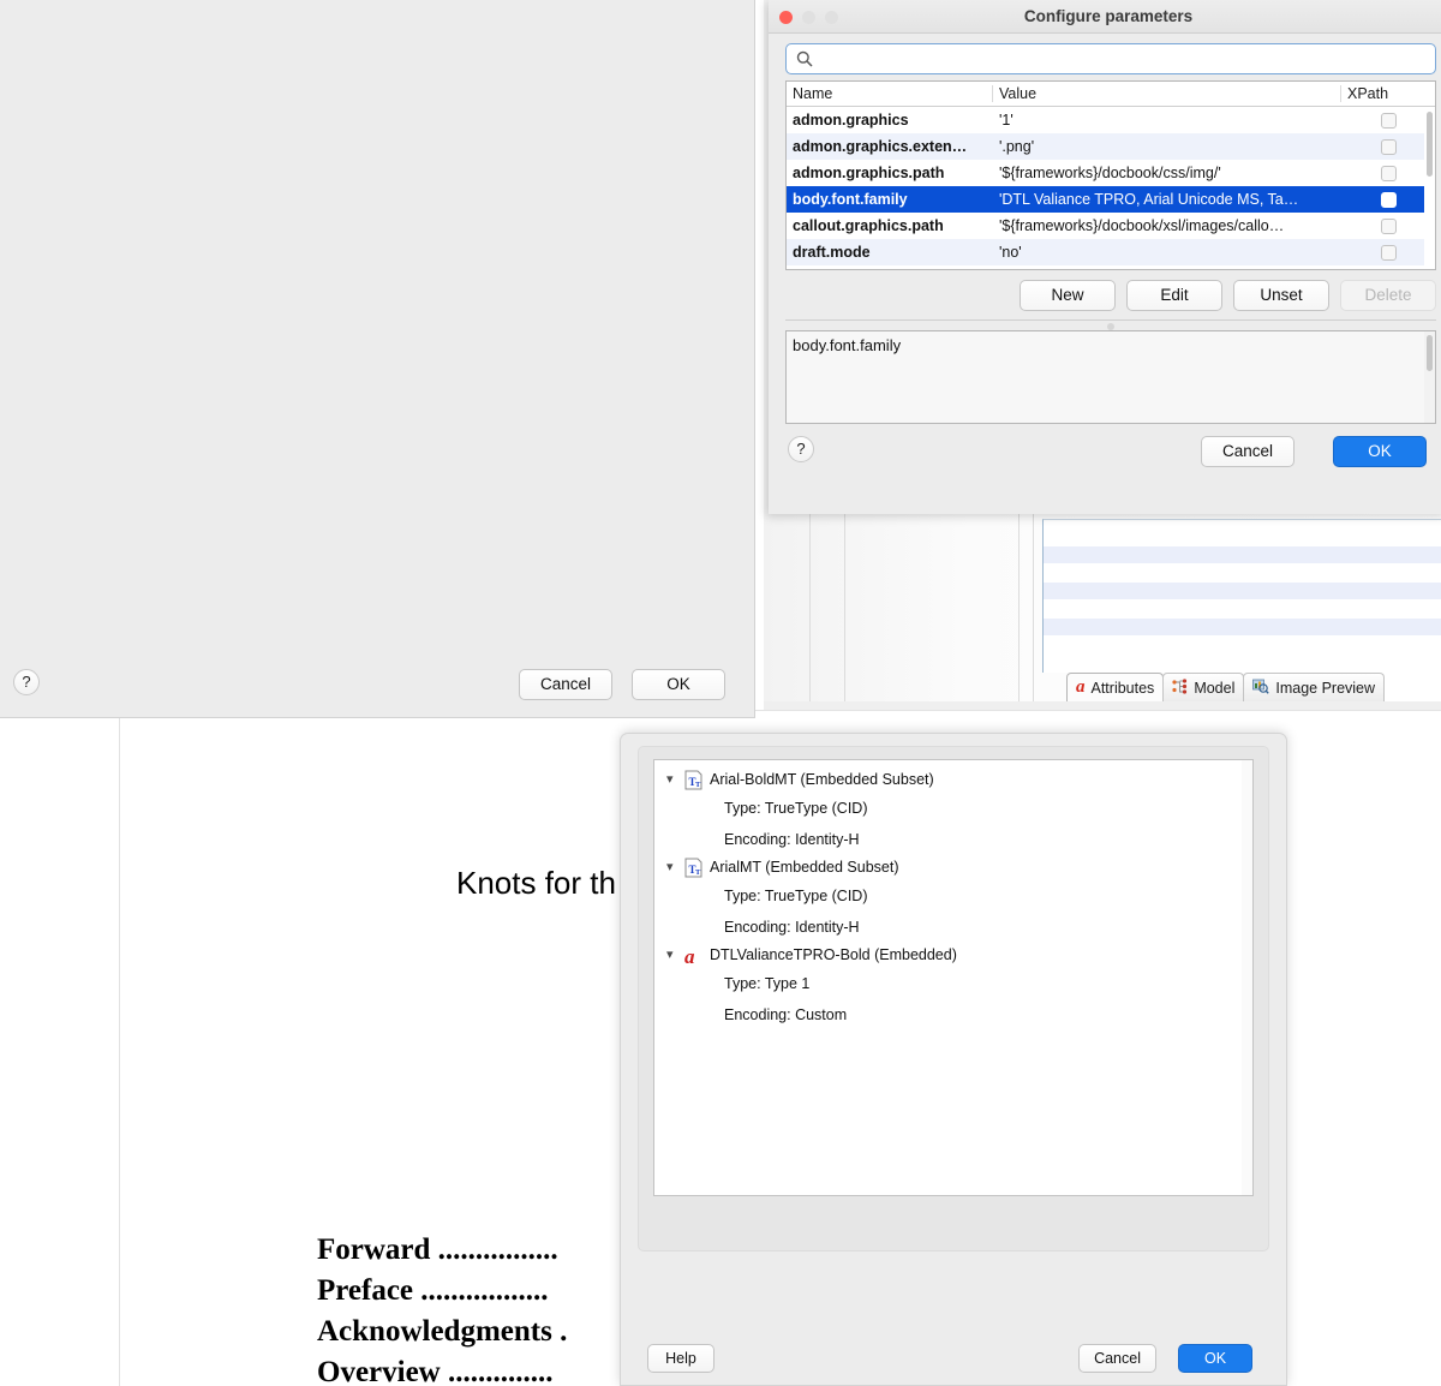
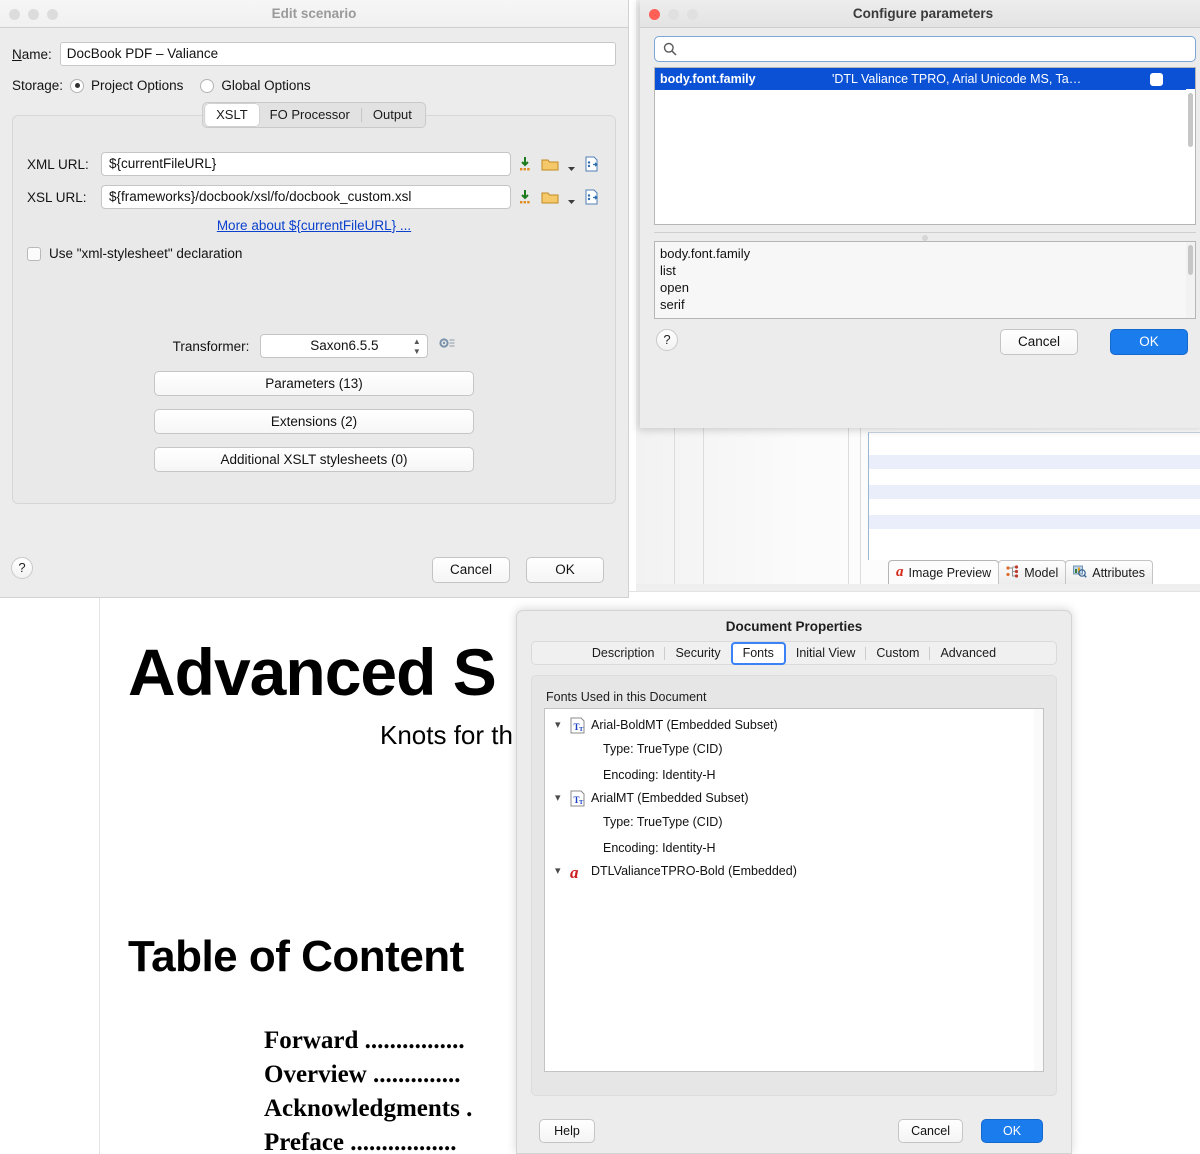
  a
- Attributes
+ Image Preview
  Model
- Image Preview
+ Attributes
+ Advanced S
  Knots for th
+ Table of Content
  Forward ................
- Preface .................
+ Overview ..............
  Acknowledgments .
- Overview ..............
+ Preface .................
+ Edit scenario
+ Name:
+ DocBook PDF – Valiance
+ Storage:
+ Project Options
+ Global Options
+ XSLT
+ FO Processor
+ Output
+ XML URL:
+ ${currentFileURL}
+ XSL URL:
+ ${frameworks}/docbook/xsl/fo/docbook_custom.xsl
+ More about ${currentFileURL} ...
+ Use "xml-stylesheet" declaration
+ Transformer:
+ Saxon6.5.5
+ ▲
+ ▼
+ Parameters (13)
+ Extensions (2)
+ Additional XSLT stylesheets (0)
  ?
  Cancel
  OK
  Configure parameters
- Name
- Value
- XPath
- admon.graphics
- '1'
- admon.graphics.exten…
- '.png'
- admon.graphics.path
- '${frameworks}/docbook/css/img/'
  body.font.family
  'DTL Valiance TPRO, Arial Unicode MS, Ta…
- callout.graphics.path
- '${frameworks}/docbook/xsl/images/callo…
- draft.mode
- 'no'
- New
- Edit
- Unset
- Delete
  body.font.family
+ list
+ open
+ serif
  ?
  Cancel
  OK
+ Document Properties
+ Description
+ Security
+ Fonts
+ Initial View
+ Custom
+ Advanced
+ Fonts Used in this Document
  ▾
  T
  Arial-BoldMT (Embedded Subset)
  Type: TrueType (CID)
  Encoding: Identity-H
  ▾
  T
  ArialMT (Embedded Subset)
  Type: TrueType (CID)
  Encoding: Identity-H
  ▾
  a
  DTLValianceTPRO-Bold (Embedded)
- Type: Type 1
- Encoding: Custom
  Help
  Cancel
  OK
